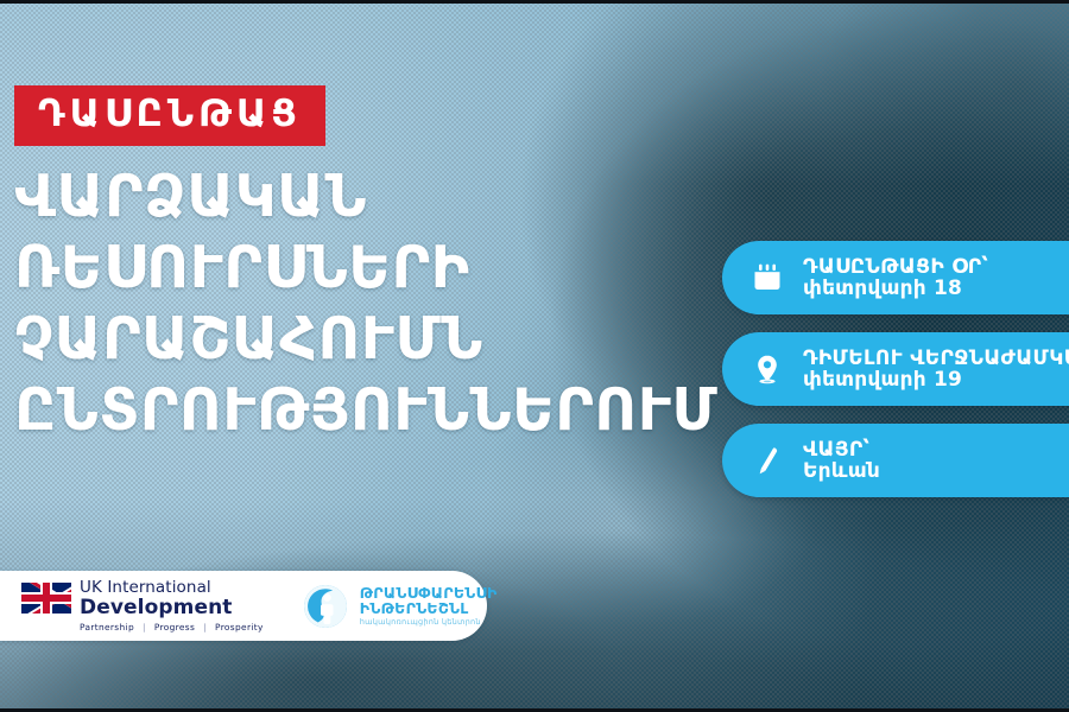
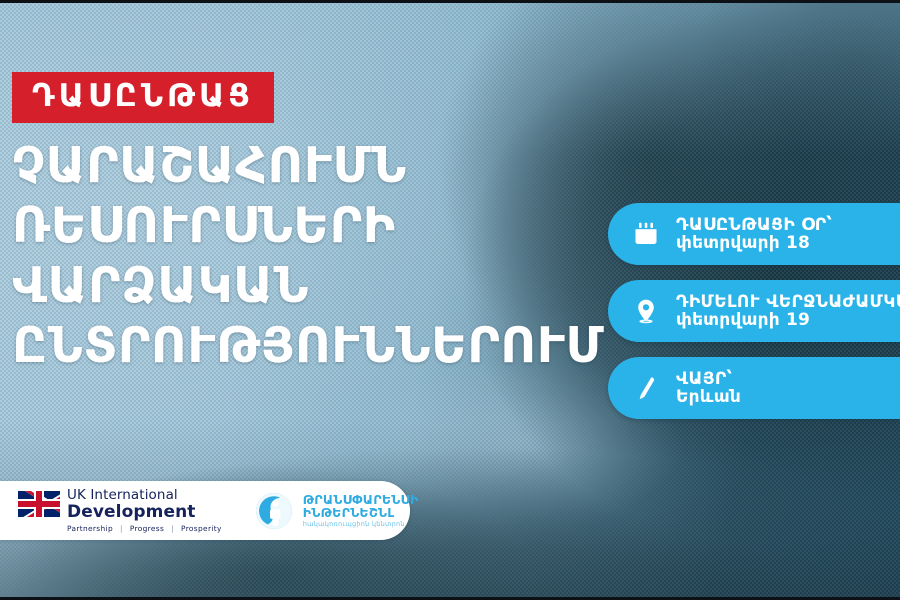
  ԴԱՍԸՆԹԱՑ
- ՎԱՐՁԱԿԱՆ
+ ՉԱՐԱՇԱՀՈՒՄՆ
  ՌԵՍՈՒՐՍՆԵՐԻ
- ՉԱՐԱՇԱՀՈՒՄՆ
+ ՎԱՐՁԱԿԱՆ
  ԸՆՏՐՈՒԹՅՈՒՆՆԵՐՈՒՄ
  ԴԱՍԸՆԹԱՑԻ ՕՐ՝
  փետրվարի 18
  ԴԻՄԵԼՈՒ ՎԵՐՋՆԱԺԱՄԿ
  փետրվարի 19
  ՎԱՅՐ՝
  Երևան
  UK International
  Development
  Partnership | Progress | Prosperity
  ԹՐԱՆՍՓԱՐԵՆՍԻ
  ԻՆԹԵՐՆԵՇՆԼ
  հակակոռուպցիոն կենտրոն
